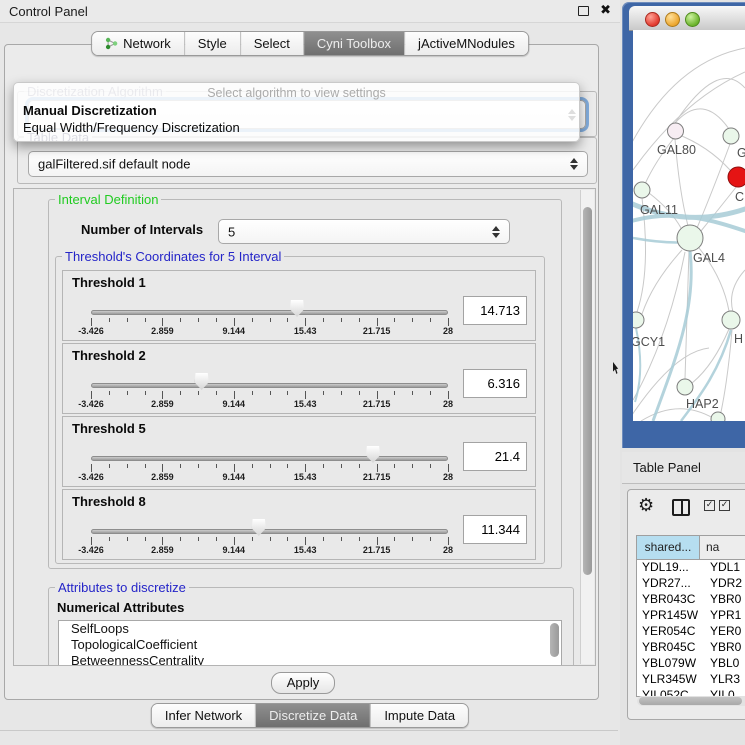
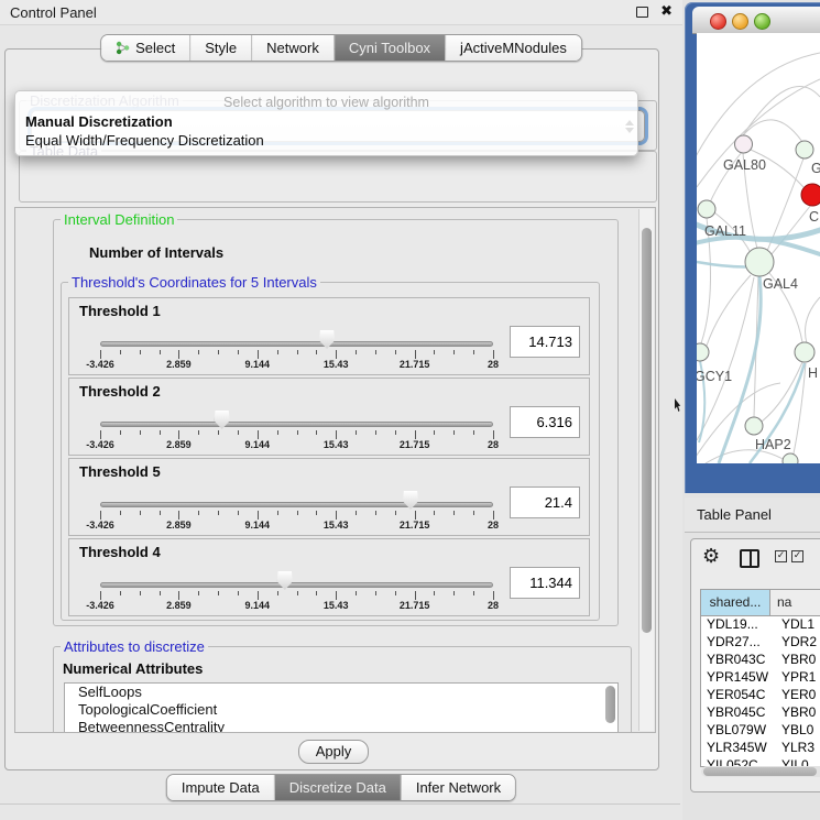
  Control Panel
  ✖
- Network
+ Select
  Style
- Select
+ Network
  Cyni Toolbox
  jActiveMNodules
  Table Data
- galFiltered.sif default node
  Interval Definition
  Number of Intervals
- 5
- Threshold's Coordinates for 5 Interval
+ Threshold's Coordinates for 5 Intervals
  Threshold 1
  -3.426
  2.859
  9.144
  15.43
  21.715
  28
  14.713
  Threshold 2
  -3.426
  2.859
  9.144
  15.43
  21.715
  28
  6.316
  Threshold 5
  -3.426
  2.859
  9.144
  15.43
  21.715
  28
  21.4
- Threshold 8
+ Threshold 4
  -3.426
  2.859
  9.144
  15.43
  21.715
  28
  11.344
  Attributes to discretize
  Numerical Attributes
  SelfLoops
  TopologicalCoefficient
  BetweennessCentrality
  Apply
- Infer Network
+ Impute Data
  Discretize Data
- Impute Data
+ Infer Network
- Select algorithm to view settings
+ Select algorithm to view algorithm
  Manual Discretization
  Equal Width/Frequency Discretization
  GAL80
  C
  GAL11
  GAL4
  GCY1
  H
  HAP2
  Table Panel
  ⚙
  ✓
  ✓
  shared...
  na
  YDL19...
  YDL1
  YDR27...
  YDR2
  YBR043C
  YBR0
  YPR145W
  YPR1
  YER054C
  YER0
  YBR045C
  YBR0
  YBL079W
  YBL0
  YLR345W
  YLR3
  YIL052C
  YIL0
